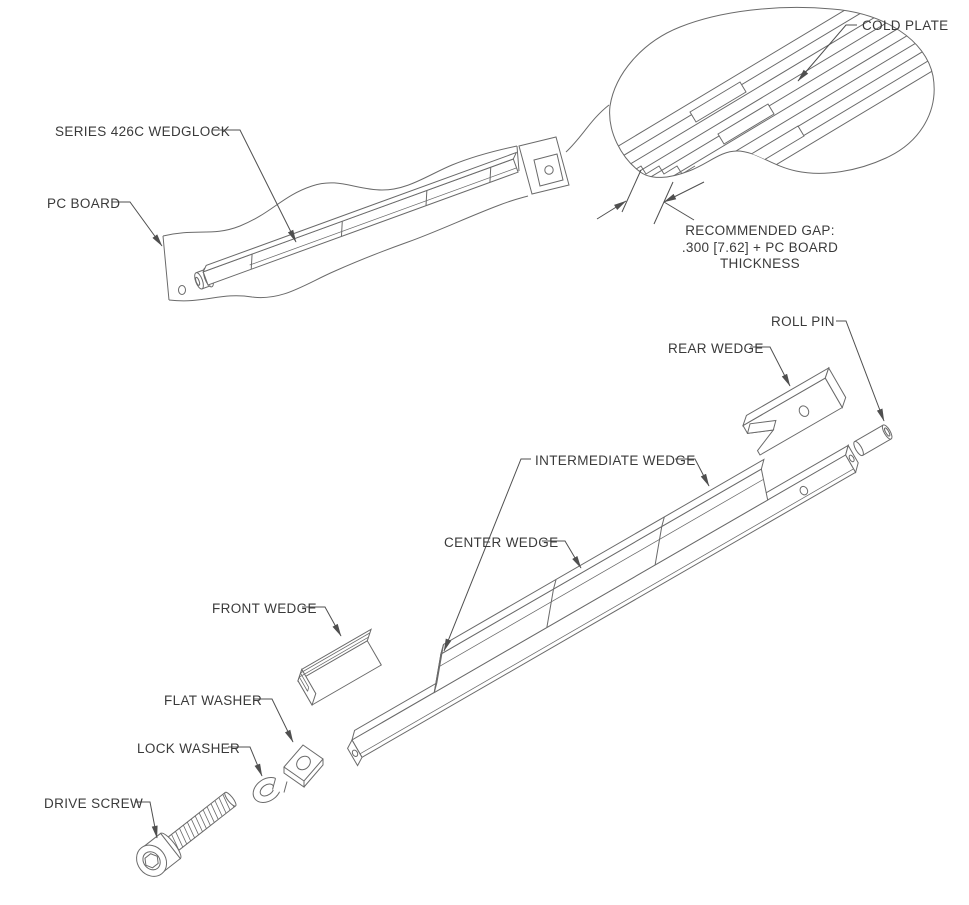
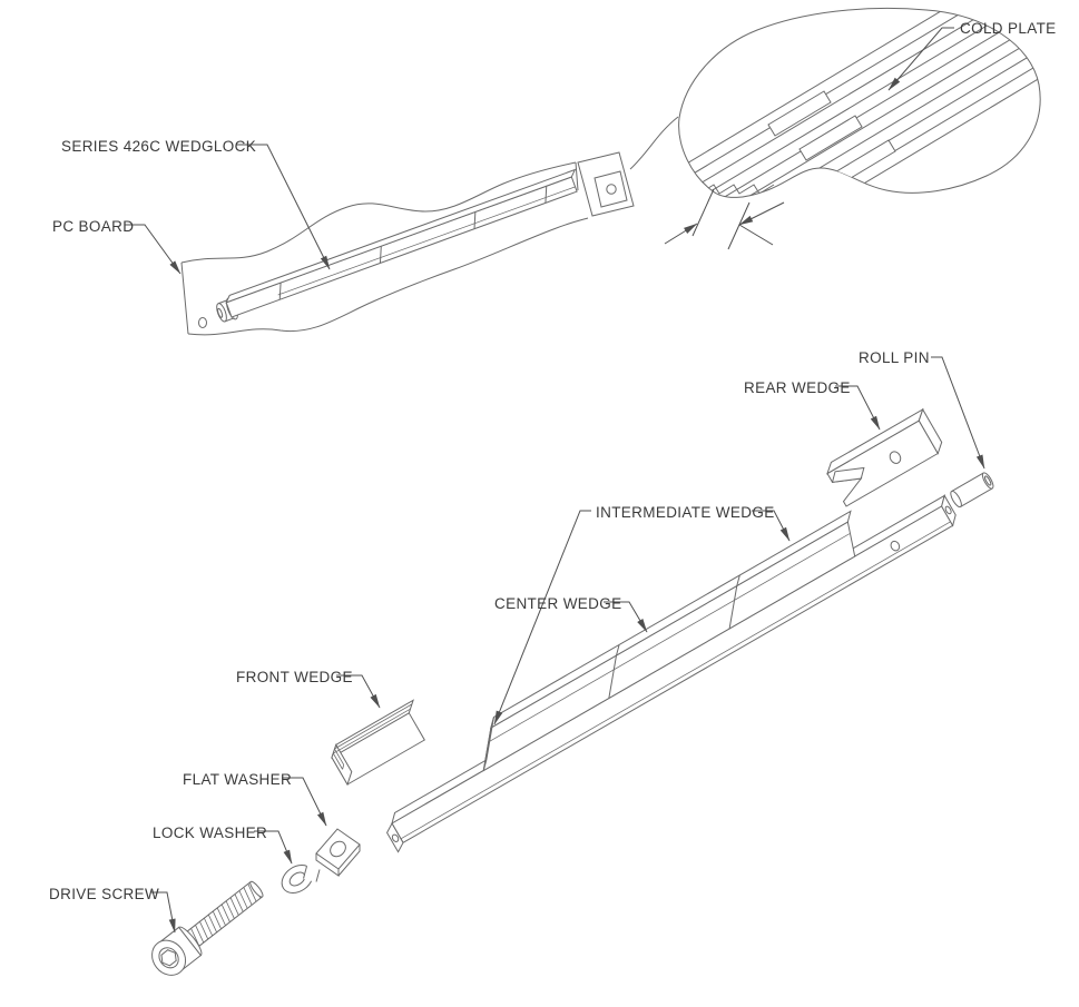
  COLD PLATE
  SERIES 426C WEDGLOCK
  PC BOARD
- RECOMMENDED GAP:
- .300 [7.62] + PC BOARD THICKNESS
  ROLL PIN
  REAR WEDGE
  INTERMEDIATE WEDGE
  CENTER WEDGE
  FRONT WEDGE
  FLAT WASHER
  LOCK WASHER
  DRIVE SCREW
